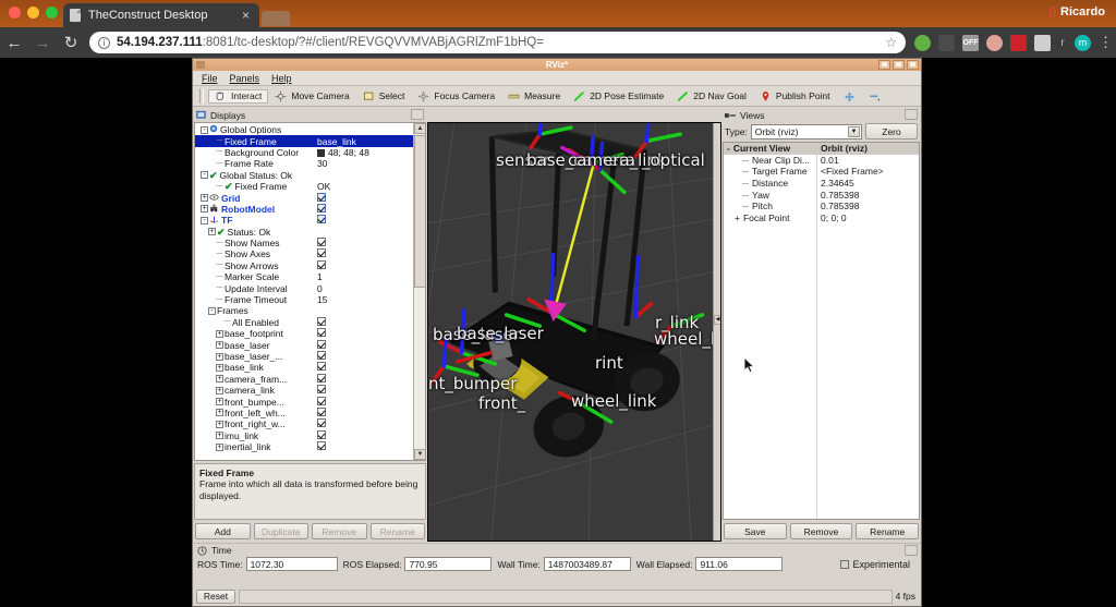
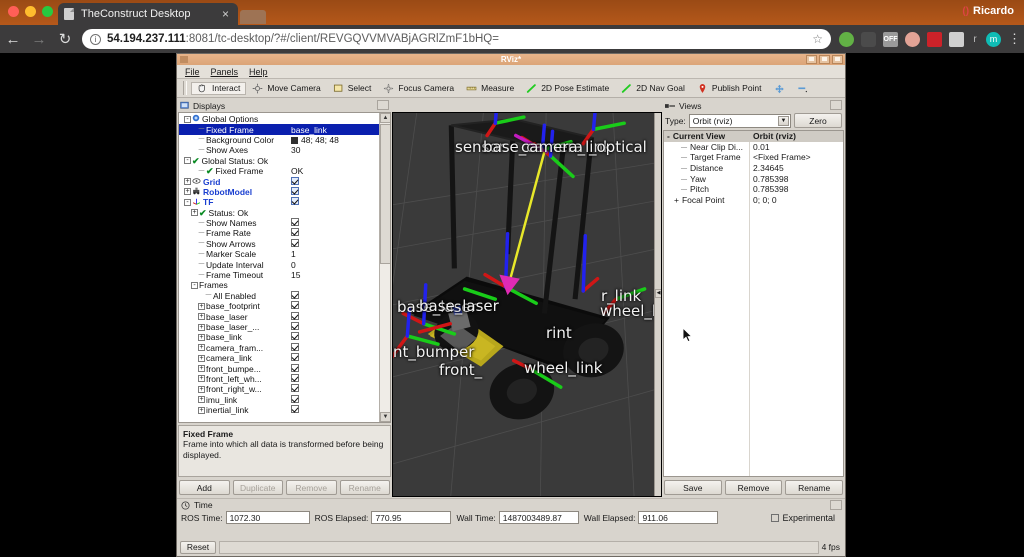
  TheConstruct Desktop
  ×
  () Ricardo
  ←
  →
  ↻
  i
  54.194.237.111:8081/tc-desktop/?#/client/REVGQVVMVABjAGRlZmF1bHQ=
  ☆
  r
  m
  ⋮
  RViz*
  File
  Panels
  Help
  Interact
  Move Camera
  Select
  Focus Camera
  Measure
  2D Pose Estimate
  2D Nav Goal
  Publish Point
  Displays
  Global Options
  ─
  Fixed Frame
  base_link
  ─
  Background Color
  48; 48; 48
  ─
- Frame Rate
+ Show Axes
  30
  ✔
  Global Status: Ok
  ─
  ✔
  Fixed Frame
  OK
  Grid
  RobotModel
  TF
  ✔
  Status: Ok
  ─
  Show Names
  ─
- Show Axes
+ Frame Rate
  ─
  Show Arrows
  ─
  Marker Scale
  1
  ─
  Update Interval
  0
  ─
  Frame Timeout
  15
  Frames
  ─
  All Enabled
  base_footprint
  base_laser
  base_laser_...
  base_link
  camera_fram...
  camera_link
  front_bumpe...
  front_left_wh...
  front_right_w...
  imu_link
  inertial_link
  Fixed Frame
  Frame into which all data is transformed before being displayed.
  Add
  Duplicate
  Remove
  Rename
  sensor
  base_camera
  camera_link
  _optical
  r_link
  base_laser
  base_laser
  rint
  wheel_
  nt_bumper
  front_
  wheel_link
  Views
  Type:
  Orbit (rviz)
  Zero
  - Current View
  Orbit (rviz)
  ─ Near Clip Di...
  0.01
  ─ Target Frame
  <Fixed Frame>
  ─ Distance
  2.34645
  ─ Yaw
  0.785398
  ─ Pitch
  0.785398
  + Focal Point
  0; 0; 0
  Save
  Remove
  Rename
  Time
  ROS Time:
  1072.30
  ROS Elapsed:
  770.95
  Wall Time:
  1487003489.87
  Wall Elapsed:
  911.06
  Experimental
  Reset
  4 fps
